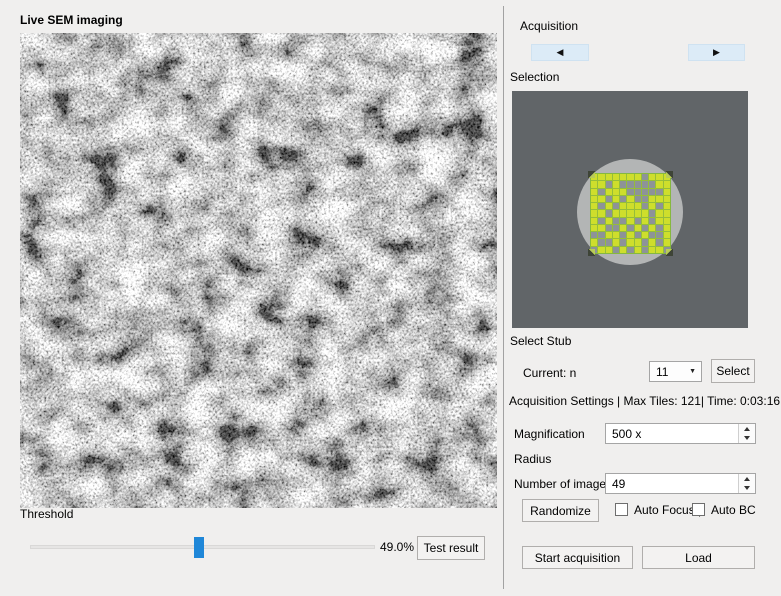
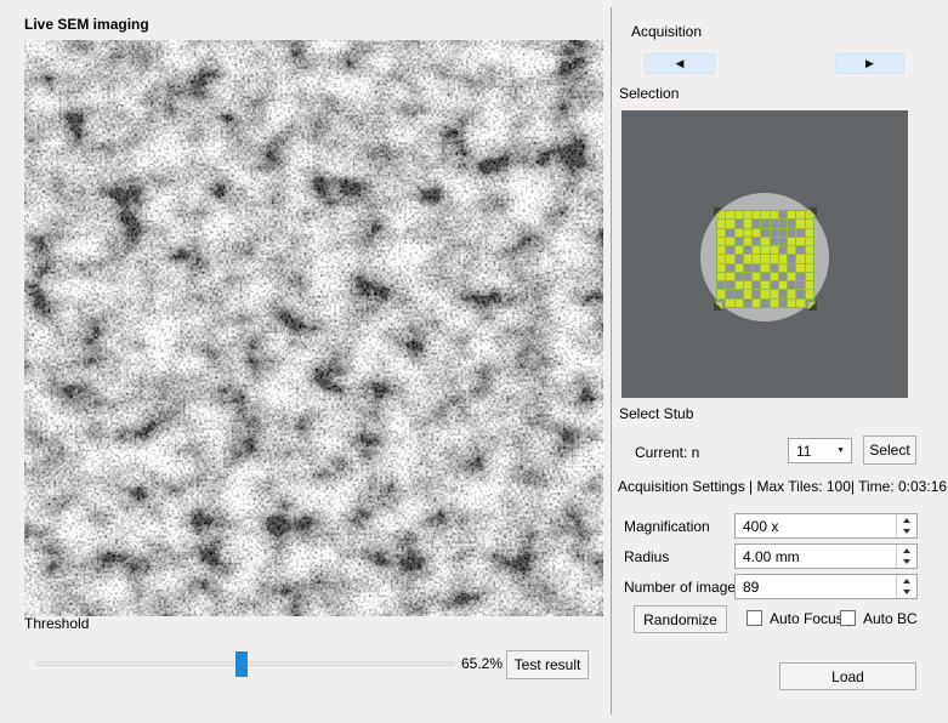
  Live SEM imaging
  Threshold
- 49.0%
+ 65.2%
  Test result
  Acquisition
  ◀
  ▶
  Selection
  Select Stub
  Current: n
  11
  Select
- Acquisition Settings | Max Tiles: 121| Time: 0:03:16
+ Acquisition Settings | Max Tiles: 100| Time: 0:03:16
  Magnification
- 500 x
+ 400 x
  Radius
+ 4.00 mm
  Number of image
- 49
+ 89
  Randomize
  Auto Focu
  Auto BC
- Start acquisition
  Load
